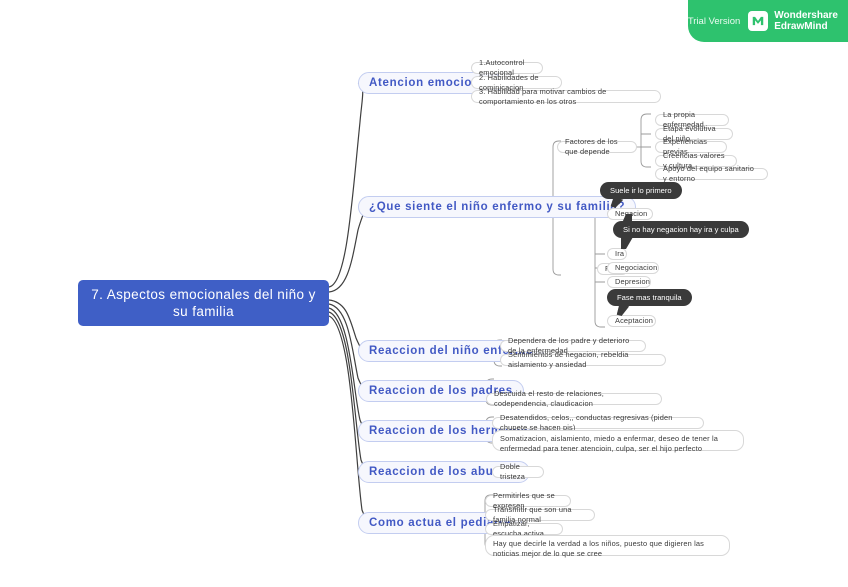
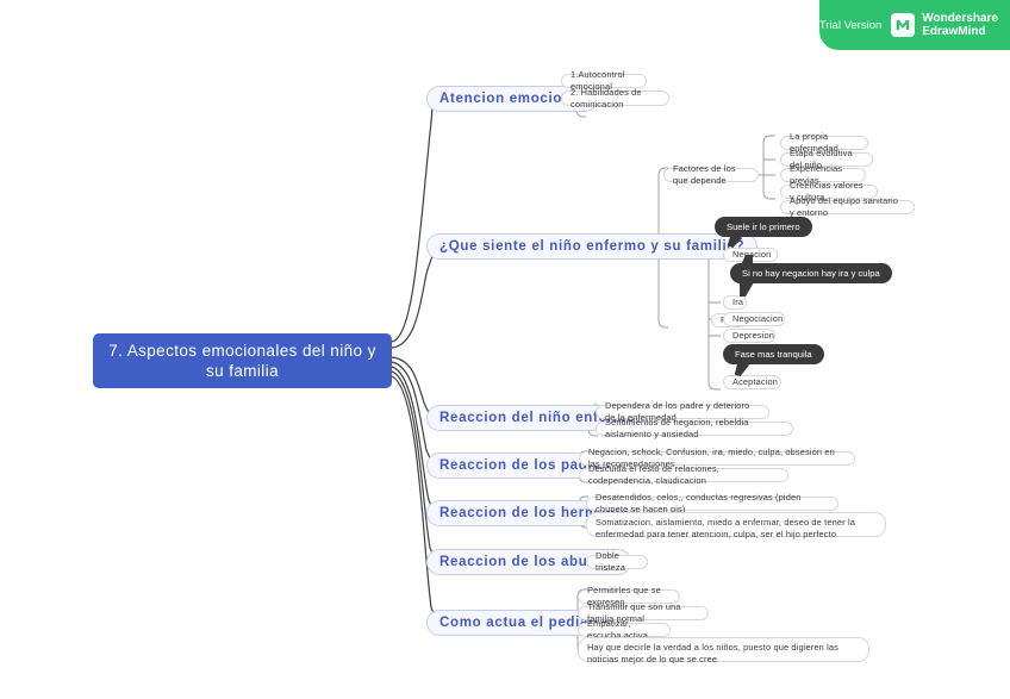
  7. Aspectos emocionales del niño y su familia
  Atencion emocio
  1.Autocontrol emocional
  2. Habilidades de cominicacion
- 3. Habilidad para motivar cambios de comportamiento en los otros
  ¿Que siente el niño enfermo y su familia?
  Factores de los que depende
  La propia enfermedad
  Etapa evolutiva del niño
  Experiencias previas
  Creencias valores y cultura
  Apoyo del equipo sanitario y entorno
  Negacion
  Ira
  Negociacion
  Depresion
  Aceptacion
  Suele ir lo primero
  Si no hay negacion hay ira y culpa
  Fase mas tranquila
  Reaccion del niño enf
  Dependera de los padre y deterioro de la enfermedad
  Sentimientos de negacion, rebeldia aislamiento y ansiedad
  Reaccion de los padres
+ Negacion, schock, Confusion, ira, miedo, culpa, obsesión en las recomendaciones
  Descuida el resto de relaciones, codependencia, claudicacion
  Reaccion de los her
  Desatendidos, celos,, conductas regresivas (piden chupete se hacen pis)
  Somatizacion, aislamiento, miedo a enfermar, deseo de tener la enfermedad para tener atencioin, culpa, ser el hijo perfecto
  Reaccion de los abu
  Doble tristeza
  Como actua el pedi
  Permitirles que se expresen
  Transmitir que son una familia normal
  Empatizar, escucha activa
  Hay que decirle la verdad a los niños, puesto que digieren las noticias mejor de lo que se cree
  Trial Version
  Wondershare
  EdrawMind
